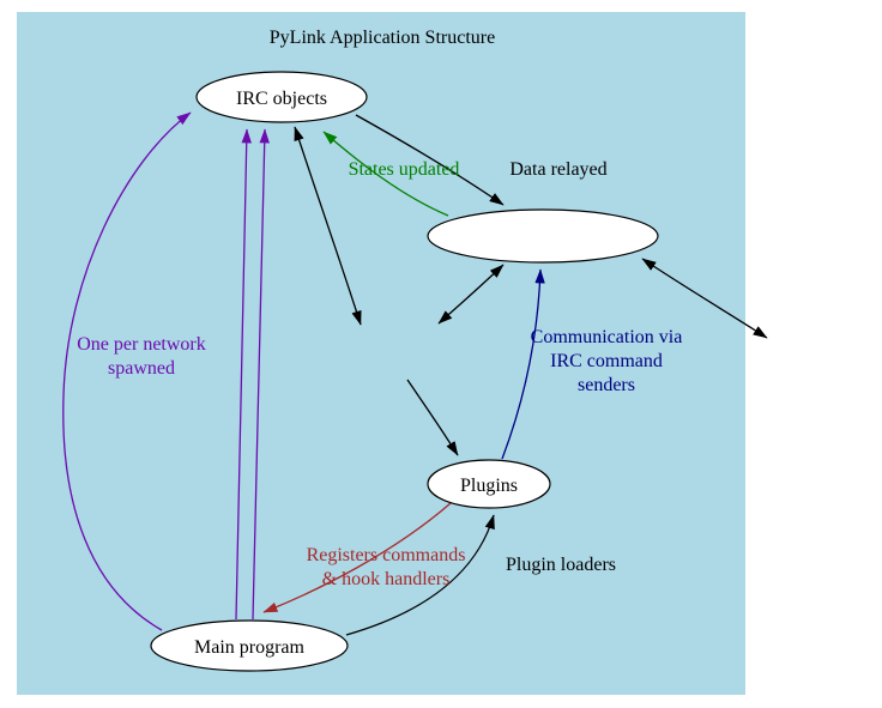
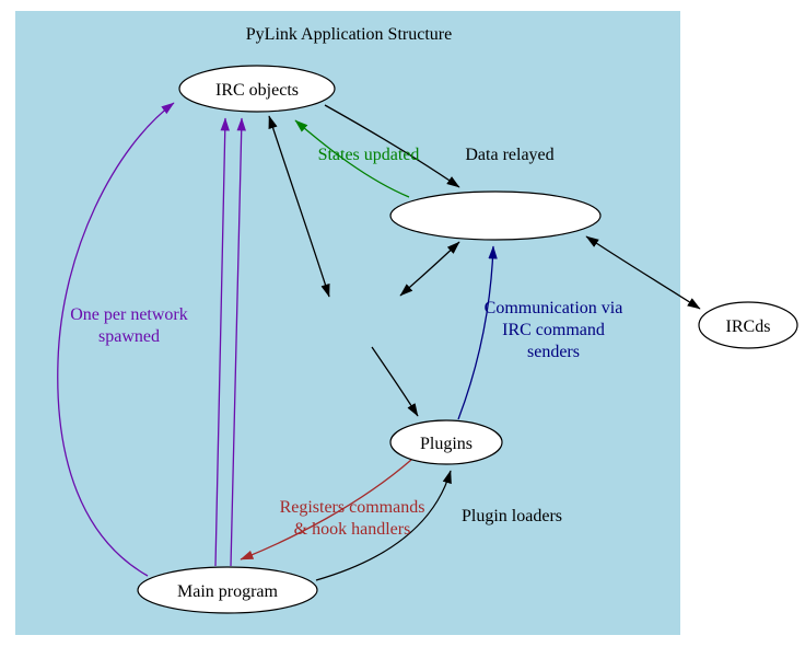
  PyLink Application Structure
  States updated
  Data relayed
  One per network
  spawned
  Communication via
  IRC command
  senders
  Registers commands
  & hook handlers
  Plugin loaders
  IRC objects
  Plugins
  Main program
+ IRCds
